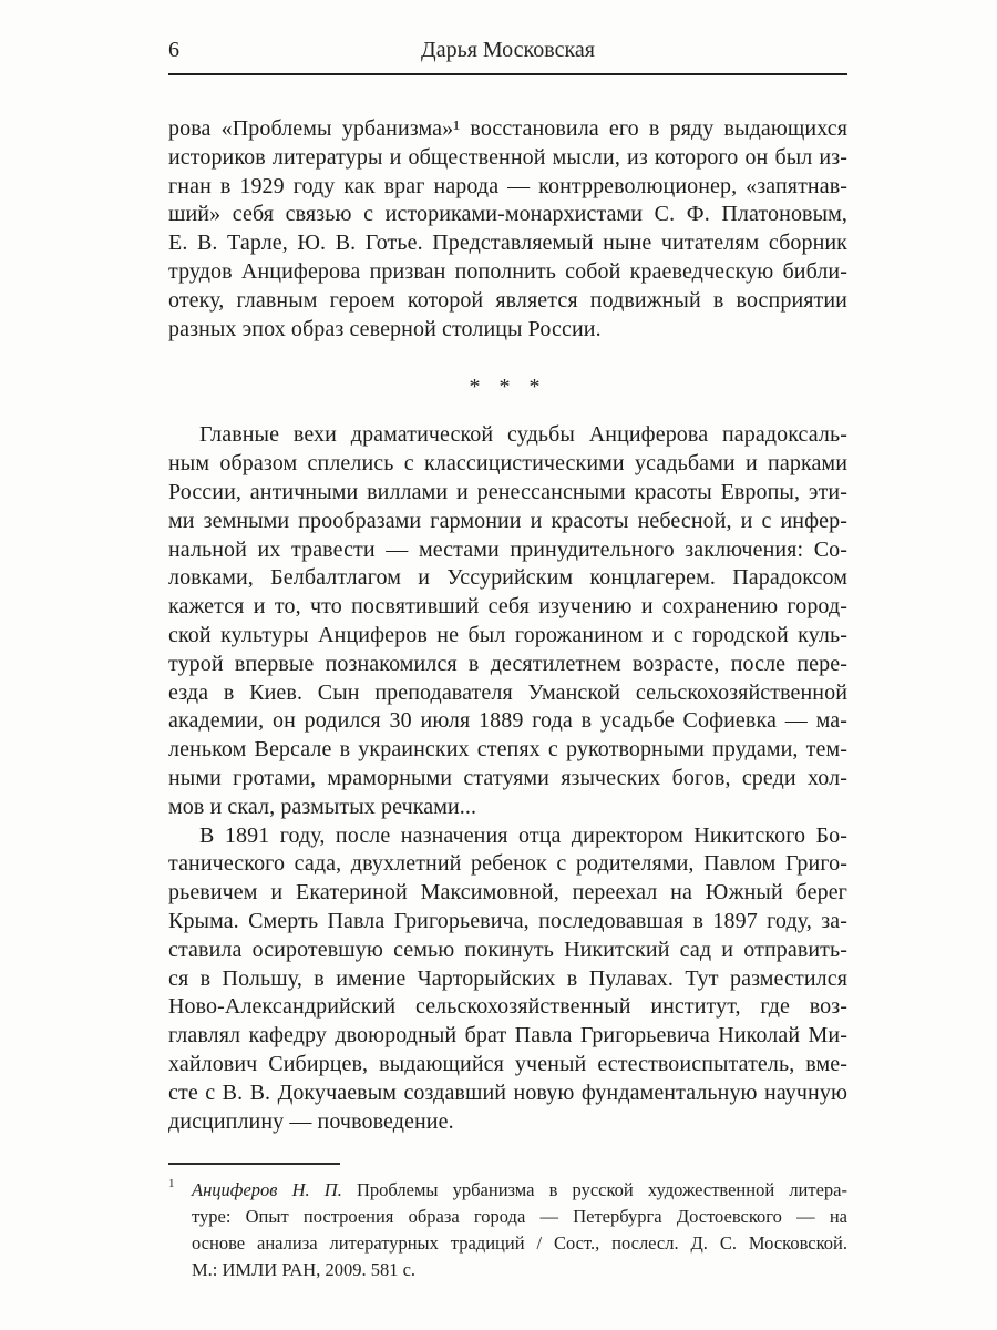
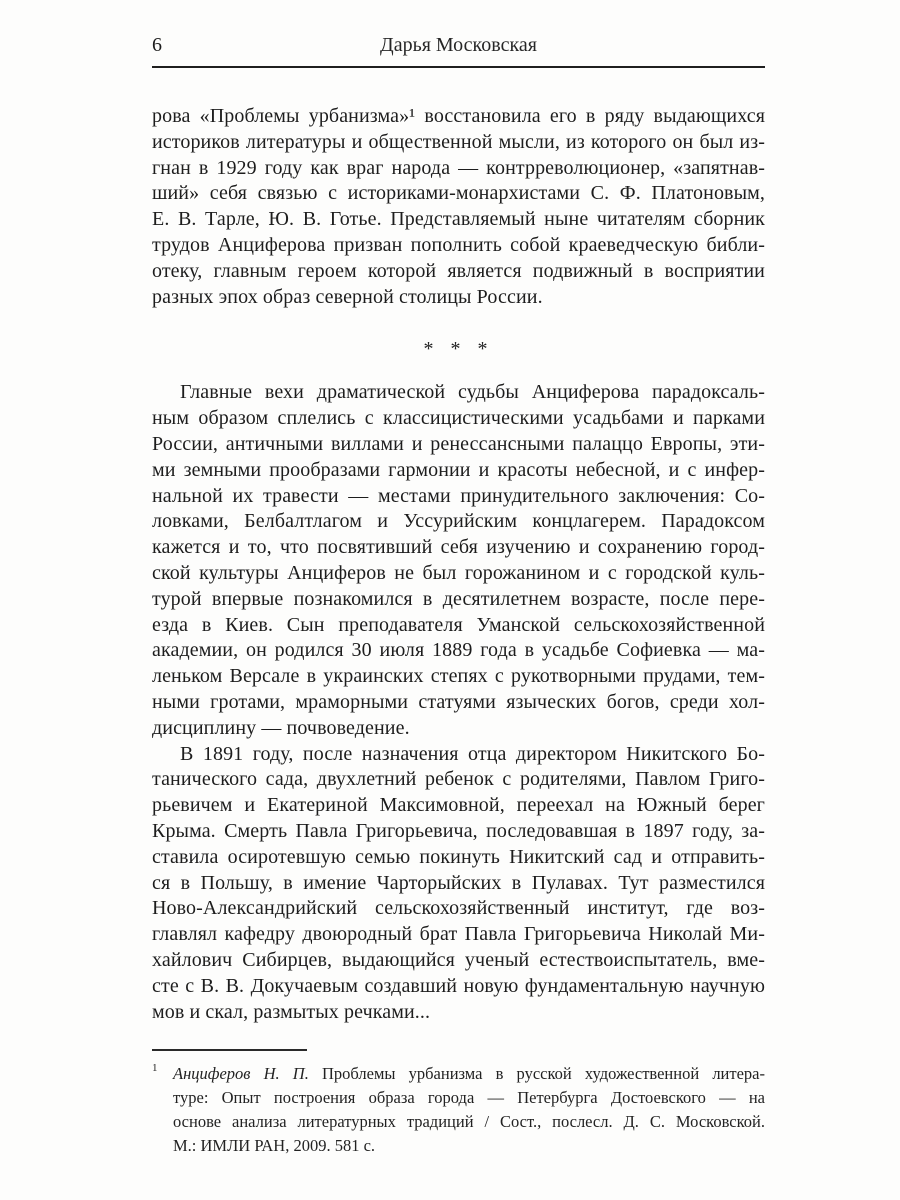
  6
  Дарья Московская
  рова «Проблемы урбанизма»¹ восстановила его в ряду выдающихся
  историков литературы и общественной мысли, из которого он был из-
  гнан в 1929 году как враг народа — контрреволюционер, «запятнав-
  ший» себя связью с историками-монархистами С. Ф. Платоновым,
  Е. В. Тарле, Ю. В. Готье. Представляемый ныне читателям сборник
  трудов Анциферова призван пополнить собой краеведческую библи-
  отеку, главным героем которой является подвижный в восприятии
  разных эпох образ северной столицы России.
  * * *
  Главные вехи драматической судьбы Анциферова парадоксаль-
  ным образом сплелись с классицистическими усадьбами и парками
- России, античными виллами и ренессансными красоты Европы, эти-
+ России, античными виллами и ренессансными палаццо Европы, эти-
  ми земными прообразами гармонии и красоты небесной, и с инфер-
  нальной их травести — местами принудительного заключения: Со-
  ловками, Белбалтлагом и Уссурийским концлагерем. Парадоксом
  кажется и то, что посвятивший себя изучению и сохранению город-
  ской культуры Анциферов не был горожанином и с городской куль-
  турой впервые познакомился в десятилетнем возрасте, после пере-
  езда в Киев. Сын преподавателя Уманской сельскохозяйственной
  академии, он родился 30 июля 1889 года в усадьбе Софиевка — ма-
  леньком Версале в украинских степях с рукотворными прудами, тем-
  ными гротами, мраморными статуями языческих богов, среди хол-
- мов и скал, размытых речками...
+ дисциплину — почвоведение.
  В 1891 году, после назначения отца директором Никитского Бо-
  танического сада, двухлетний ребенок с родителями, Павлом Григо-
  рьевичем и Екатериной Максимовной, переехал на Южный берег
  Крыма. Смерть Павла Григорьевича, последовавшая в 1897 году, за-
  ставила осиротевшую семью покинуть Никитский сад и отправить-
  ся в Польшу, в имение Чарторыйских в Пулавах. Тут разместился
  Ново-Александрийский сельскохозяйственный институт, где воз-
  главлял кафедру двоюродный брат Павла Григорьевича Николай Ми-
  хайлович Сибирцев, выдающийся ученый естествоиспытатель, вме-
  сте с В. В. Докучаевым создавший новую фундаментальную научную
- дисциплину — почвоведение.
+ мов и скал, размытых речками...
  1
  Анциферов Н. П. Проблемы урбанизма в русской художественной литера-
  туре: Опыт построения образа города — Петербурга Достоевского — на
  основе анализа литературных традиций / Сост., послесл. Д. С. Московской.
  М.: ИМЛИ РАН, 2009. 581 с.
